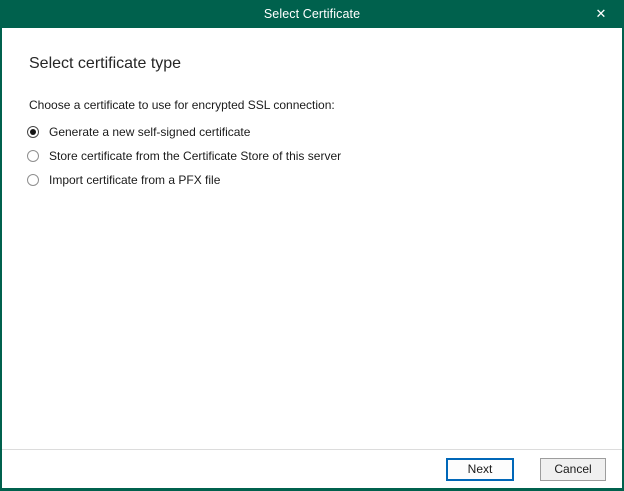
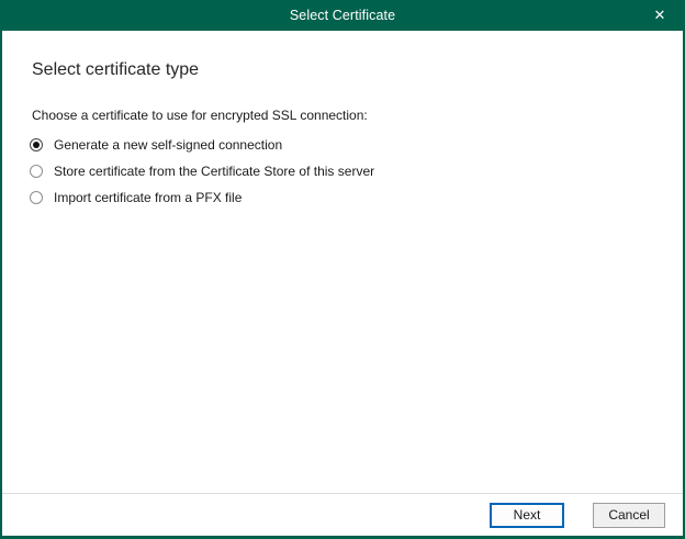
  Select Certificate
  ✕
  Select certificate type
  Choose a certificate to use for encrypted SSL connection:
- Generate a new self-signed certificate
+ Generate a new self-signed connection
  Store certificate from the Certificate Store of this server
  Import certificate from a PFX file
  Next
  Cancel
